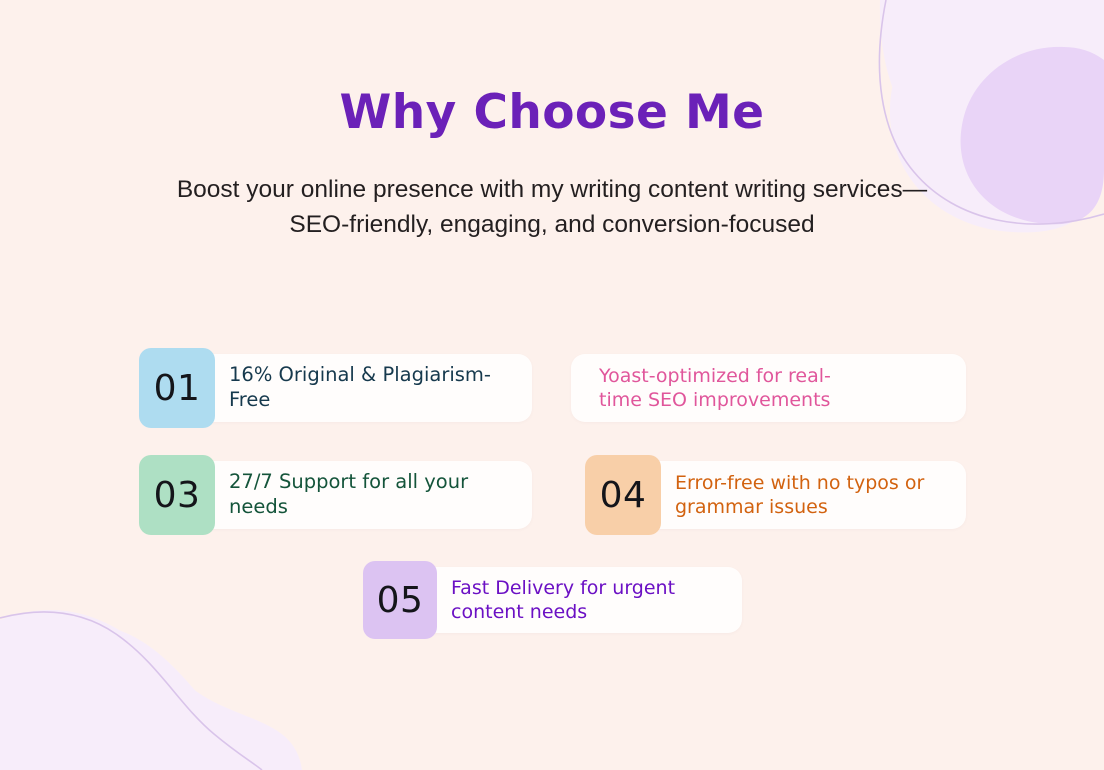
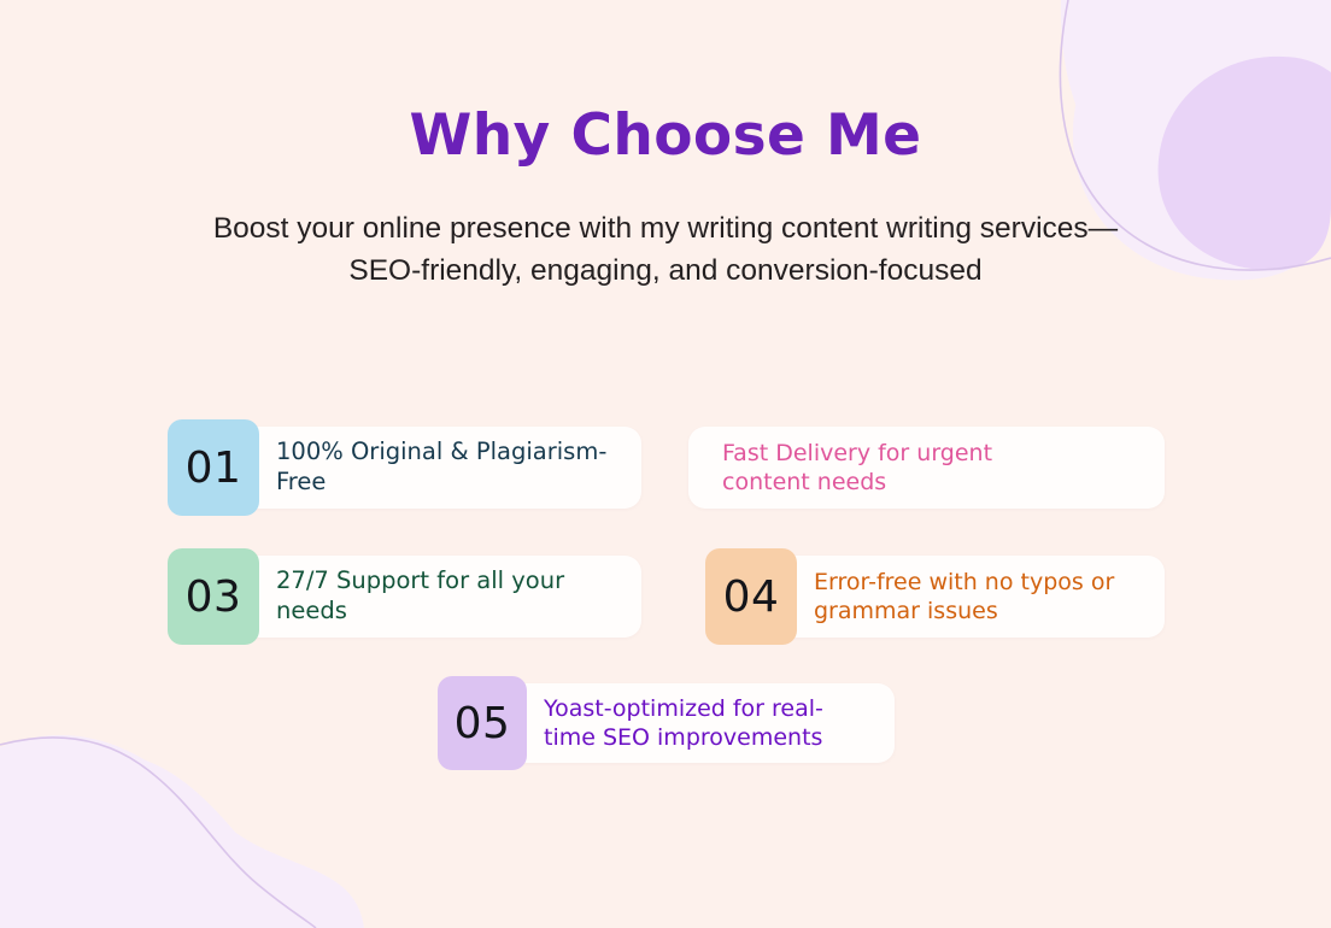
  Why Choose Me
  Boost your online presence with my writing content writing services—SEO-friendly, engaging, and conversion-focused
  01
- 16% Original & Plagiarism-Free
+ 100% Original & Plagiarism-Free
- Yoast-optimized for real-time SEO improvements
+ Fast Delivery for urgent content needs
  03
  27/7 Support for all your needs
  04
  Error-free with no typos or grammar issues
  05
- Fast Delivery for urgent content needs
+ Yoast-optimized for real-time SEO improvements
